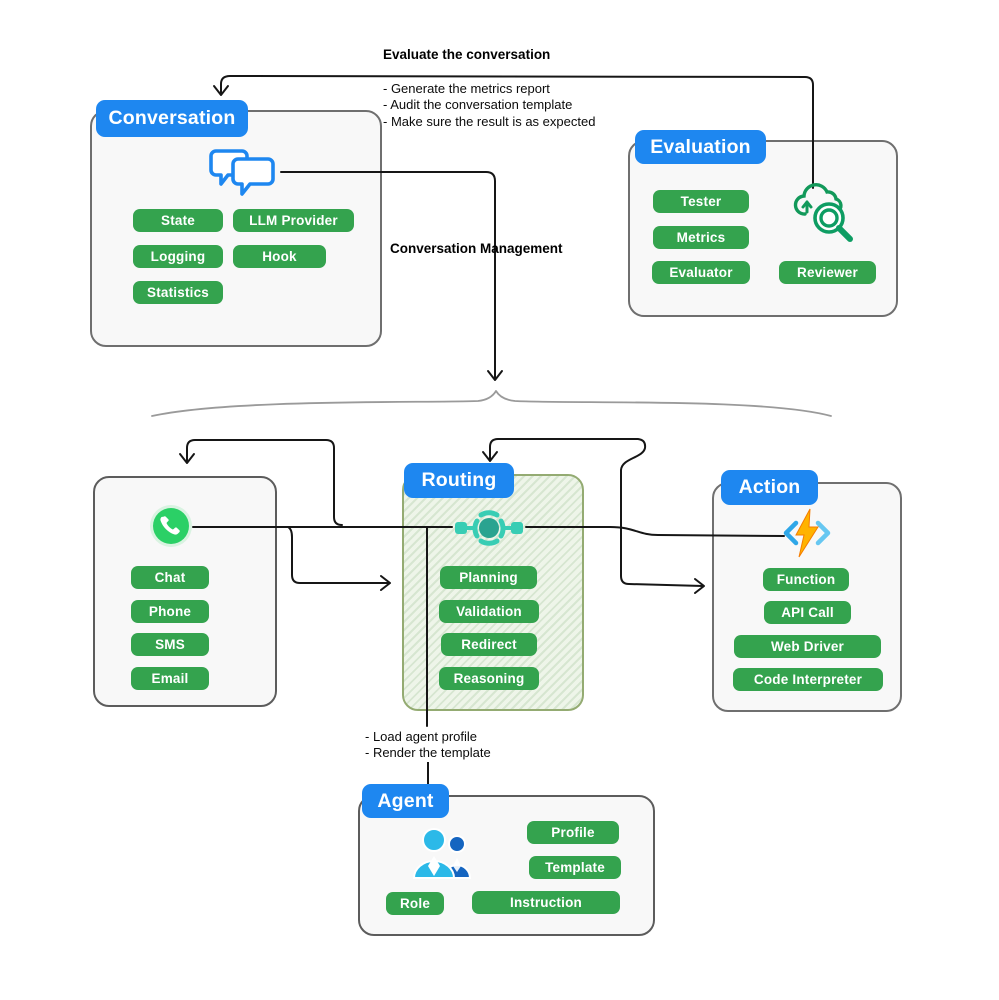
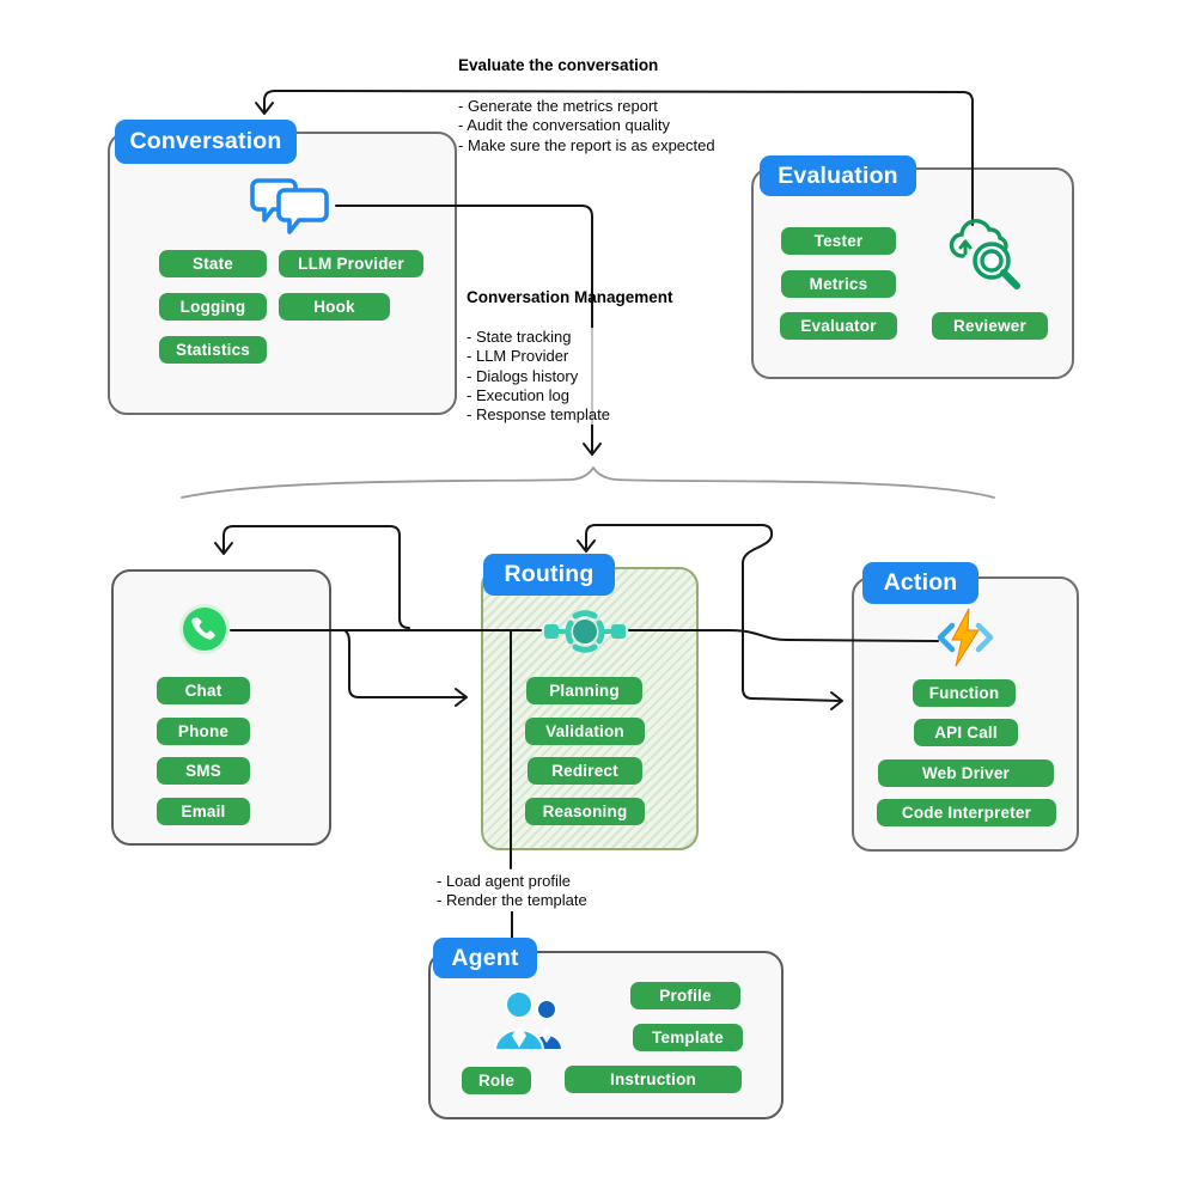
  Conversation
  Evaluation
  Routing
  Action
  Agent
  State
  LLM Provider
  Logging
  Hook
  Statistics
  Tester
  Metrics
  Evaluator
  Reviewer
  Chat
  Phone
  SMS
  Email
  Planning
  Validation
  Redirect
  Reasoning
  Function
  API Call
  Web Driver
  Code Interpreter
  Profile
  Template
  Role
  Instruction
  Evaluate the conversation
  - Generate the metrics report
- - Audit the conversation template
+ - Audit the conversation quality
- - Make sure the result is as expected
+ - Make sure the report is as expected
  Conversation Management
+ - State tracking
+ - LLM Provider
+ - Dialogs history
+ - Execution log
+ - Response template
  - Load agent profile
  - Render the template
